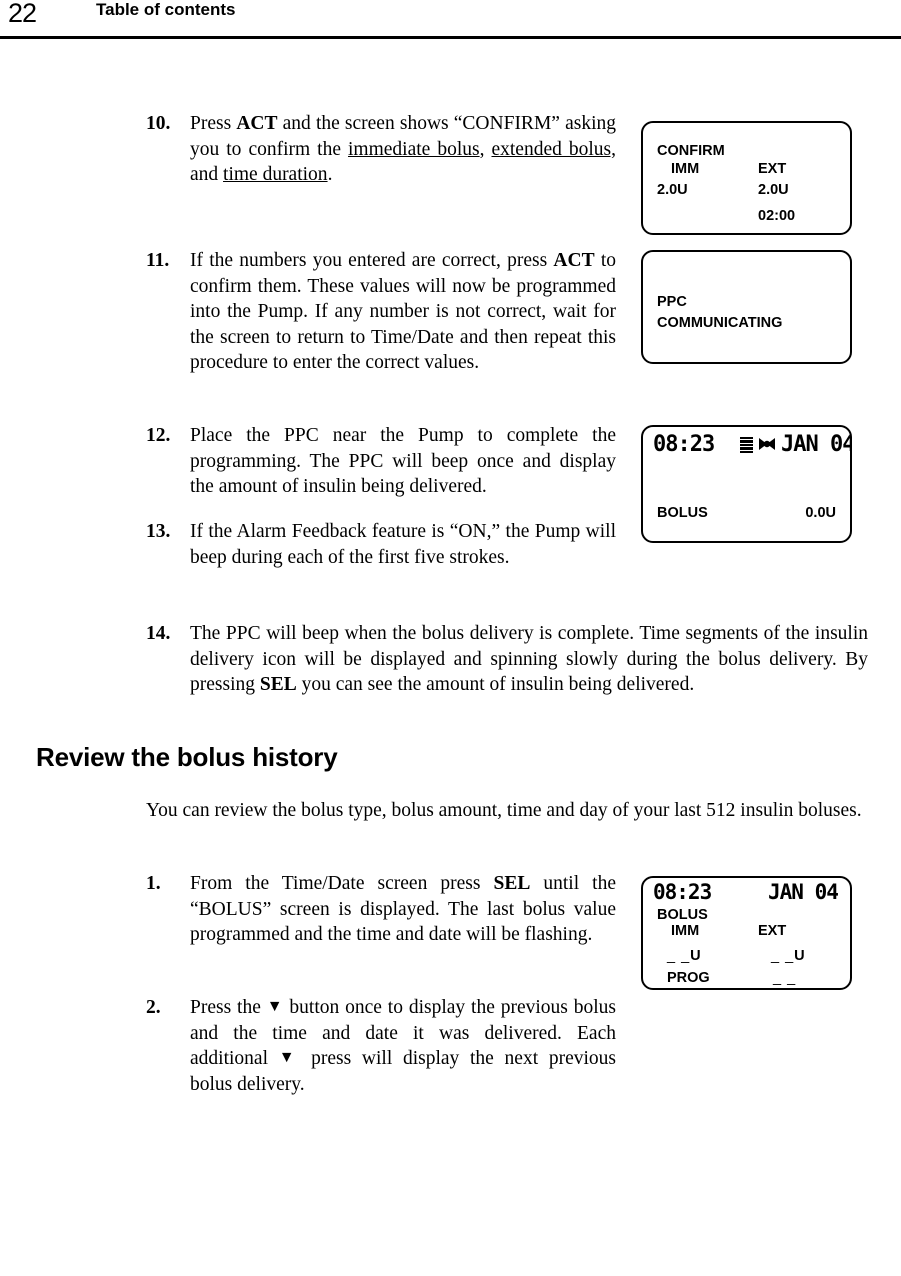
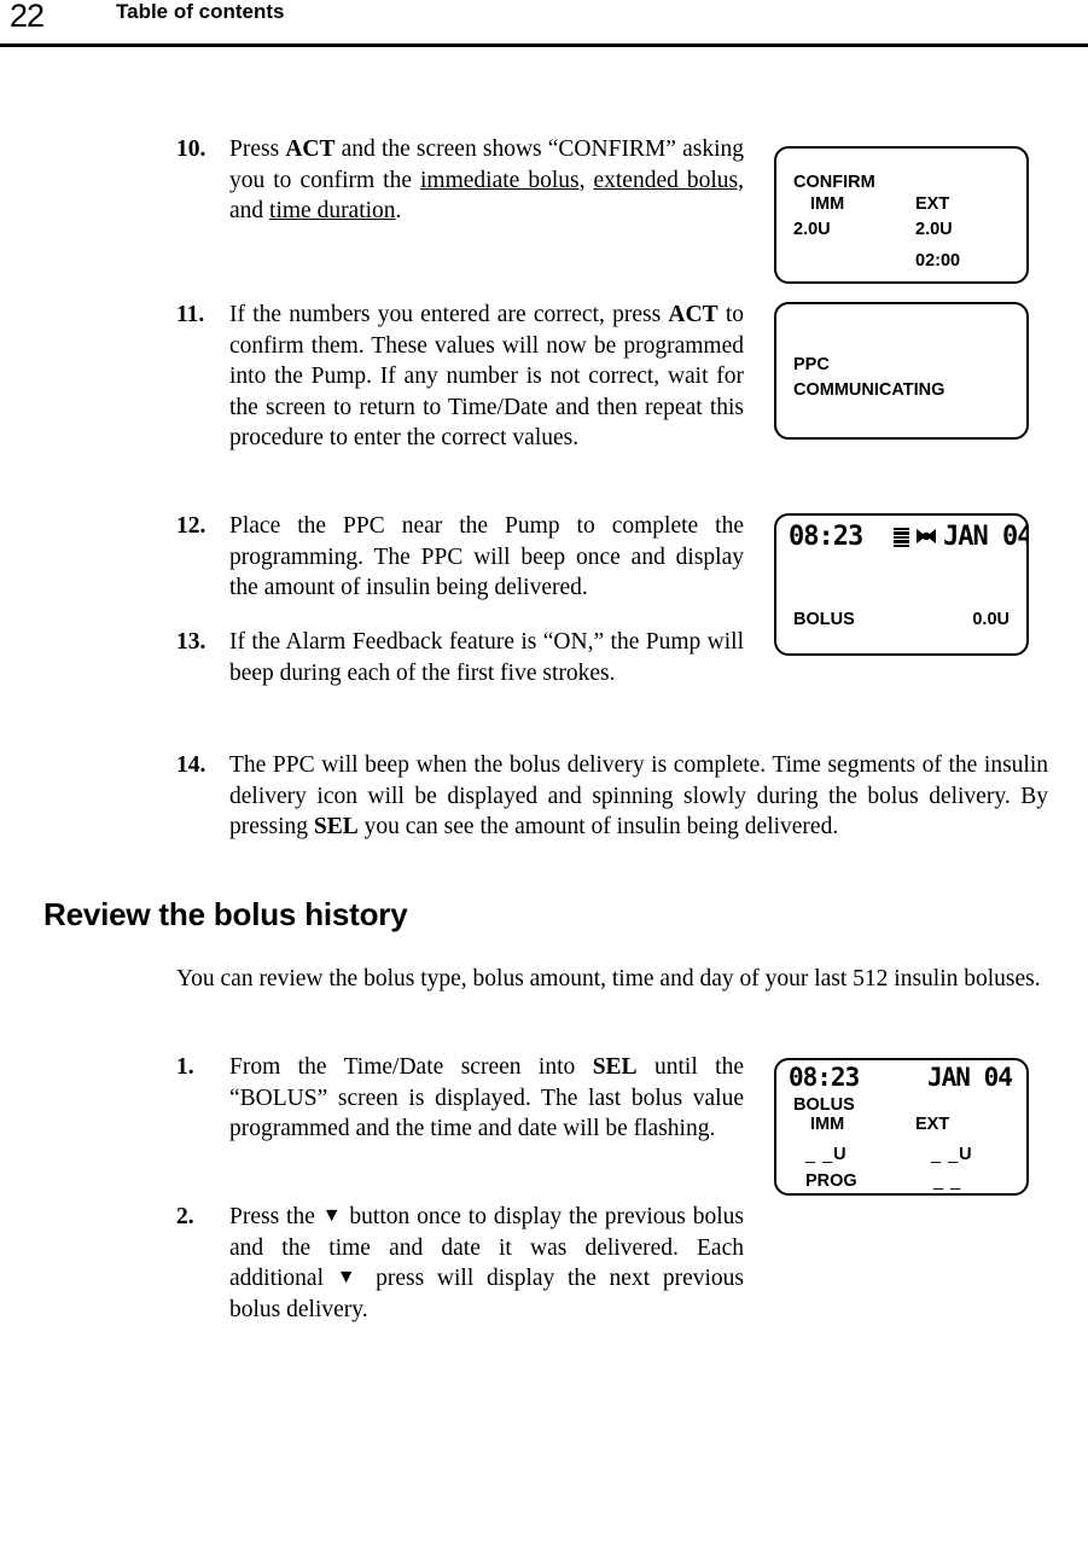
  22
  Table of contents
  10.
  Press ACT and the screen shows “CONFIRM” asking you to confirm the immediate bolus, extended bolus, and time duration.
  11.
  If the numbers you entered are correct, press ACT to confirm them. These values will now be programmed into the Pump. If any number is not correct, wait for the screen to return to Time/Date and then repeat this procedure to enter the correct values.
  12.
  Place the PPC near the Pump to complete the programming. The PPC will beep once and display the amount of insulin being delivered.
  13.
  If the Alarm Feedback feature is “ON,” the Pump will beep during each of the first five strokes.
  14.
  The PPC will beep when the bolus delivery is complete. Time segments of the insulin delivery icon will be displayed and spinning slowly during the bolus delivery. By pressing SEL you can see the amount of insulin being delivered.
  Review the bolus history
  You can review the bolus type, bolus amount, time and day of your last 512 insulin boluses.
  1.
- From the Time/Date screen press SEL until the “BOLUS” screen is displayed. The last bolus value programmed and the time and date will be flashing.
+ From the Time/Date screen into SEL until the “BOLUS” screen is displayed. The last bolus value programmed and the time and date will be flashing.
  2.
  Press the ▼ button once to display the previous bolus and the time and date it was delivered. Each additional ▼ press will display the next previous bolus delivery.
  CONFIRM
  IMM
  EXT
  2.0U
  2.0U
  02:00
  PPC
  COMMUNICATING
  08:23
  JAN 04
  BOLUS
  0.0U
  08:23
  JAN 04
  BOLUS
  IMM
  EXT
  _ _U
  _ _U
  PROG
  _ _
